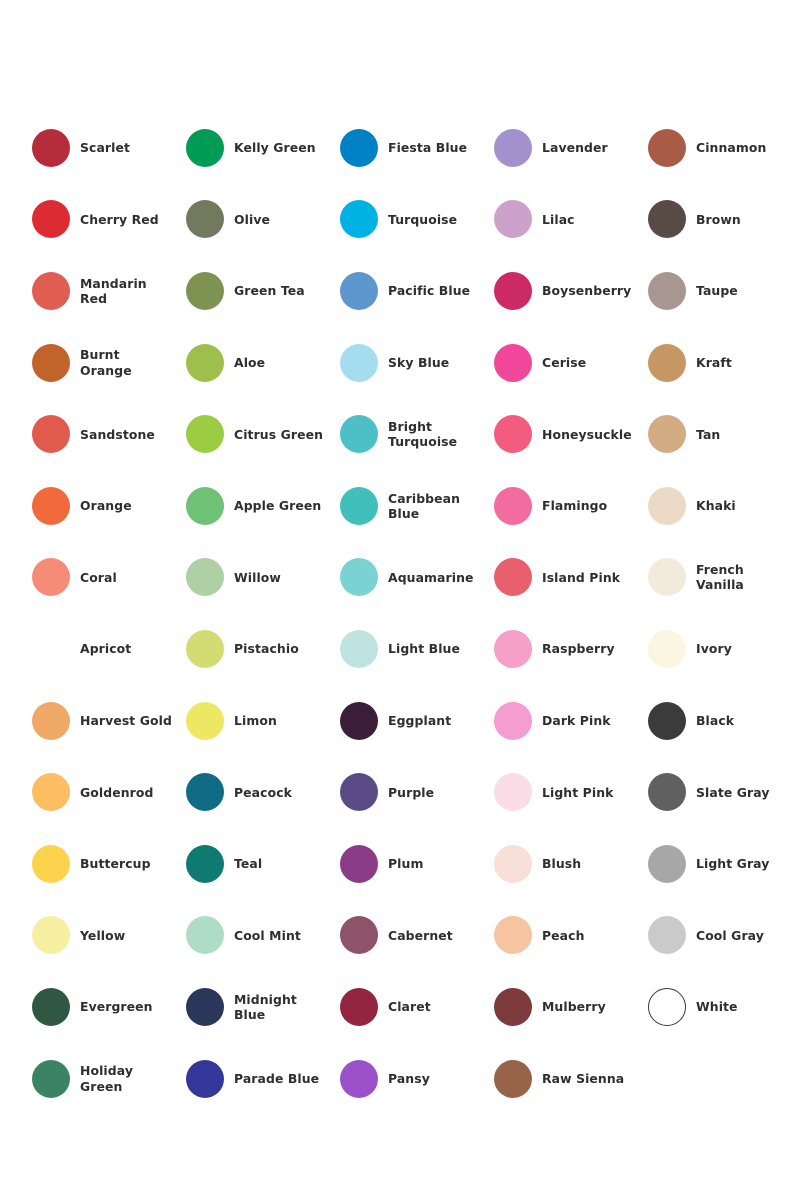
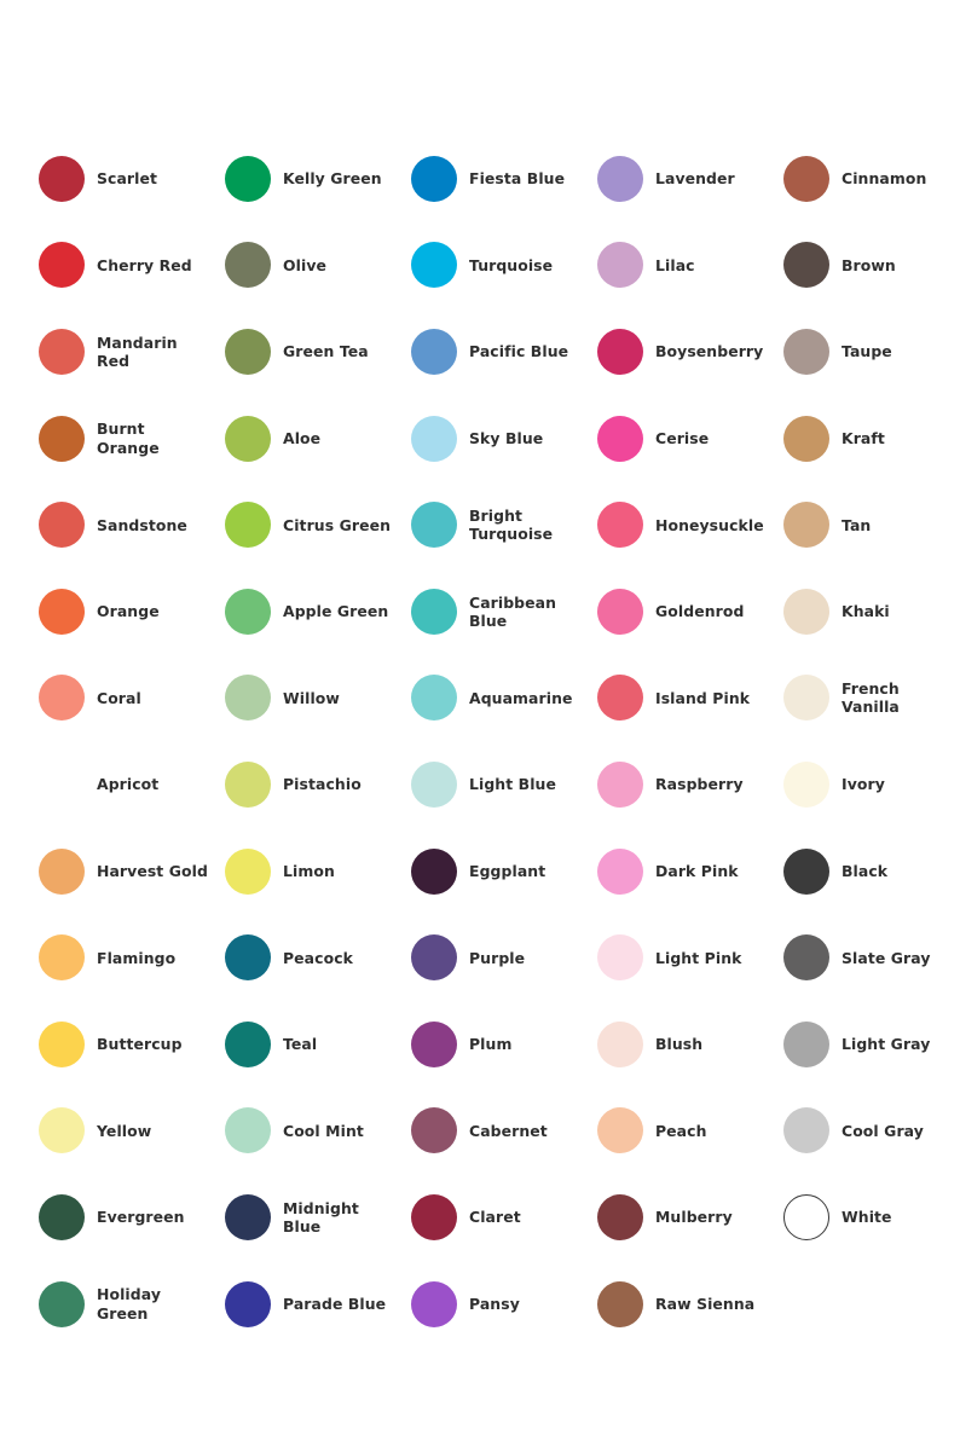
  Scarlet
  Kelly Green
  Fiesta Blue
  Lavender
  Cinnamon
  Cherry Red
  Olive
  Turquoise
  Lilac
  Brown
  Mandarin Red
  Green Tea
  Pacific Blue
  Boysenberry
  Taupe
  Burnt Orange
  Aloe
  Sky Blue
  Cerise
  Kraft
  Sandstone
  Citrus Green
  Bright Turquoise
  Honeysuckle
  Tan
  Orange
  Apple Green
  Caribbean Blue
- Flamingo
+ Goldenrod
  Khaki
  Coral
  Willow
  Aquamarine
  Island Pink
  French Vanilla
  Apricot
  Pistachio
  Light Blue
  Raspberry
  Ivory
  Harvest Gold
  Limon
  Eggplant
  Dark Pink
  Black
- Goldenrod
+ Flamingo
  Peacock
  Purple
  Light Pink
  Slate Gray
  Buttercup
  Teal
  Plum
  Blush
  Light Gray
  Yellow
  Cool Mint
  Cabernet
  Peach
  Cool Gray
  Evergreen
  Midnight Blue
  Claret
  Mulberry
  White
  Holiday Green
  Parade Blue
  Pansy
  Raw Sienna
